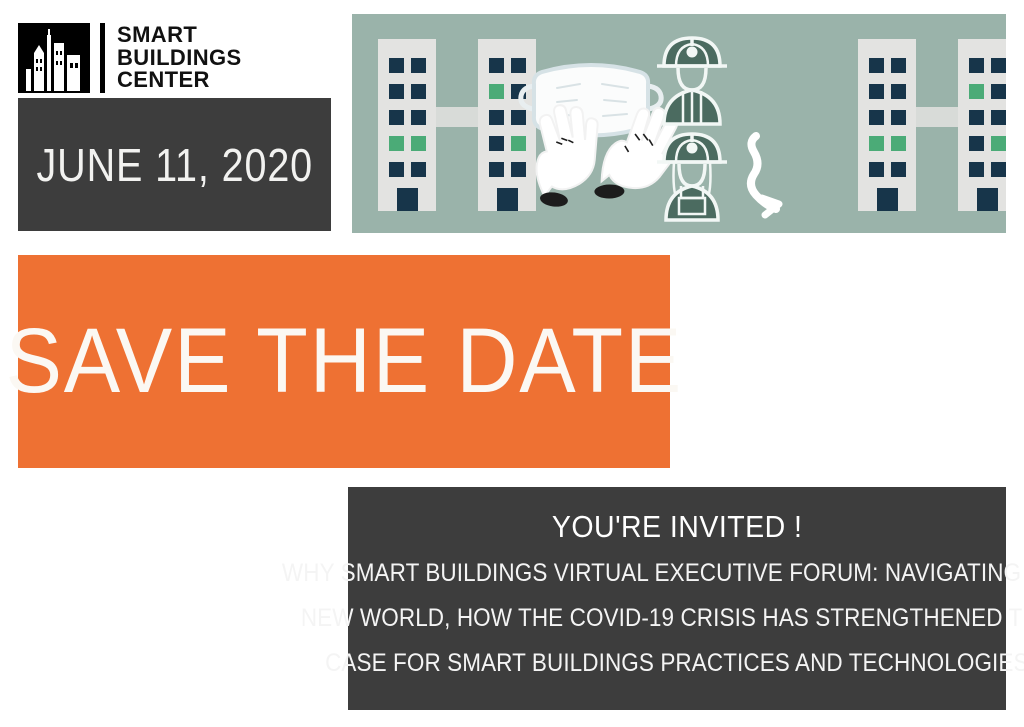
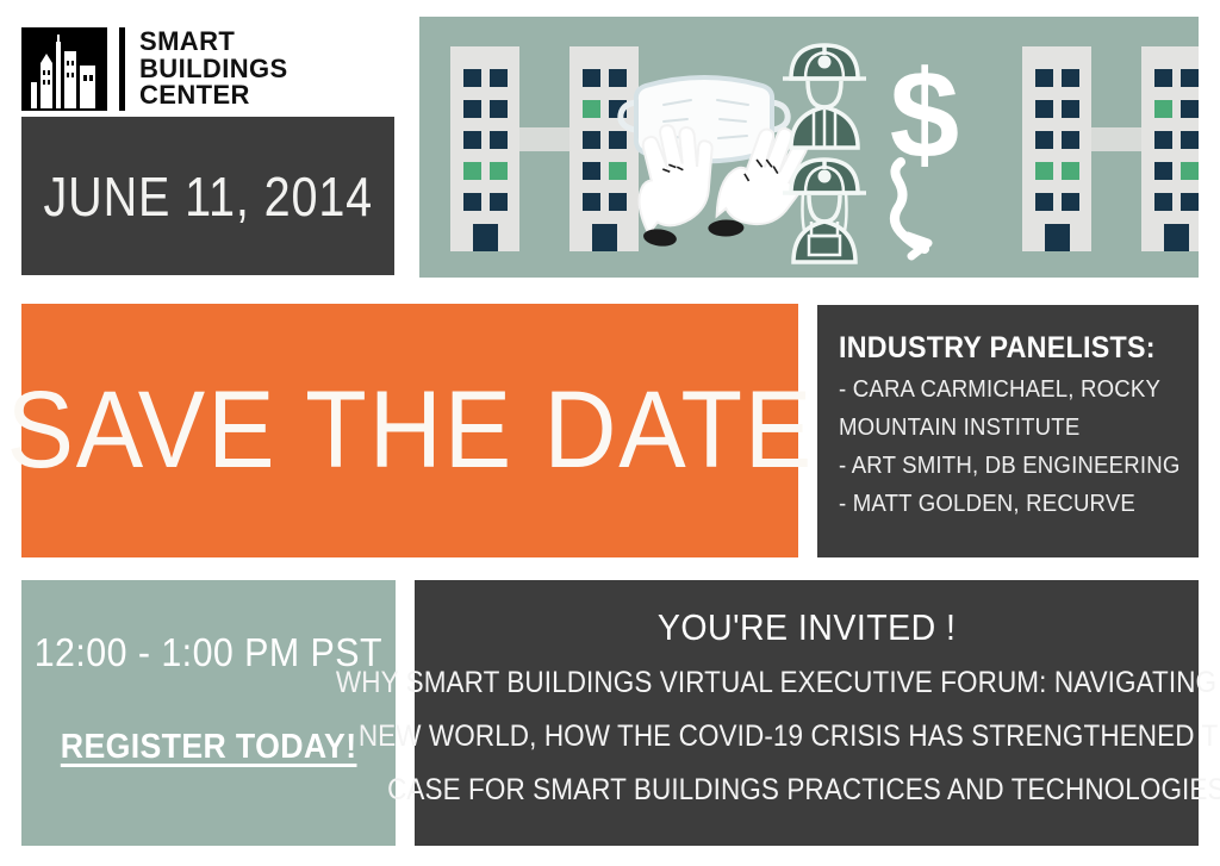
  SMART
  BUILDINGS
  CENTER
- JUNE 11, 2020
+ JUNE 11, 2014
+ $
  SAVE THE DATE
+ INDUSTRY PANELISTS:
+ - CARA CARMICHAEL, ROCKY
+ MOUNTAIN INSTITUTE
+ - ART SMITH, DB ENGINEERING
+ - MATT GOLDEN, RECURVE
+ 12:00 - 1:00 PM PST
+ REGISTER TODAY!
  YOU'RE INVITED !
  WHY SMART BUILDINGS VIRTUAL EXECUTIVE FORUM: NAVIGATING
  NEW WORLD, HOW THE COVID-19 CRISIS HAS STRENGTHENED T
  CASE FOR SMART BUILDINGS PRACTICES AND TECHNOLOGIES
